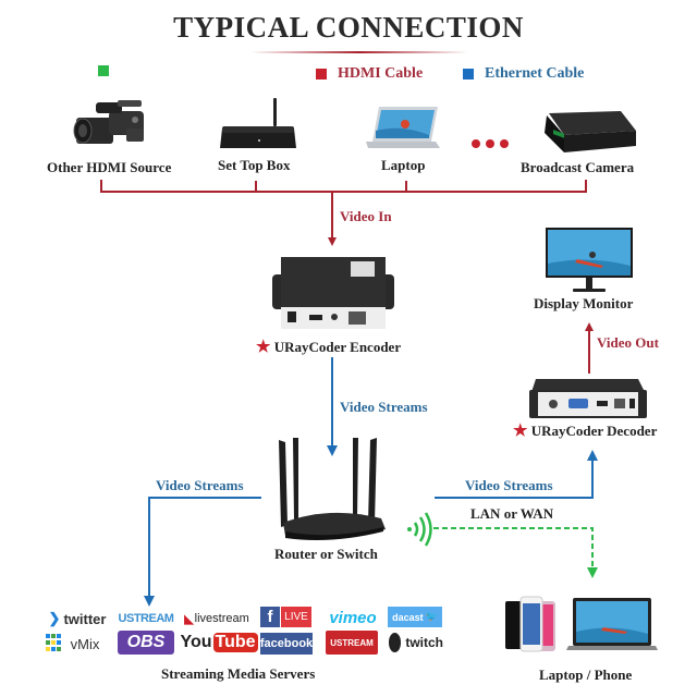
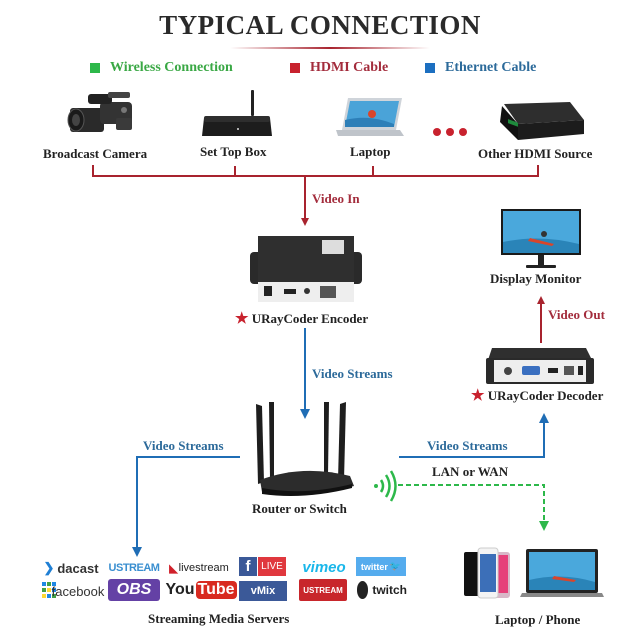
  TYPICAL CONNECTION
+ Wireless Connection
  HDMI Cable
  Ethernet Cable
- Other HDMI Source
+ Broadcast Camera
  Set Top Box
  Laptop
- Broadcast Camera
+ Other HDMI Source
  Video In
  ★ URayCoder Encoder
  Display Monitor
  Video Out
  ★ URayCoder Decoder
  Video Streams
  Video Streams
  Video Streams
  LAN or WAN
  Router or Switch
  ❯
- twitter
+ dacast
  USTREAM
  ◣
  livestream
  f
  LIVE
  vimeo
- dacast
+ twitter
  🐦
- vMix
+ facebook
  OBS
  You
  Tube
- facebook
+ vMix
  USTREAM
  twitch
  Streaming Media Servers
  Laptop / Phone
